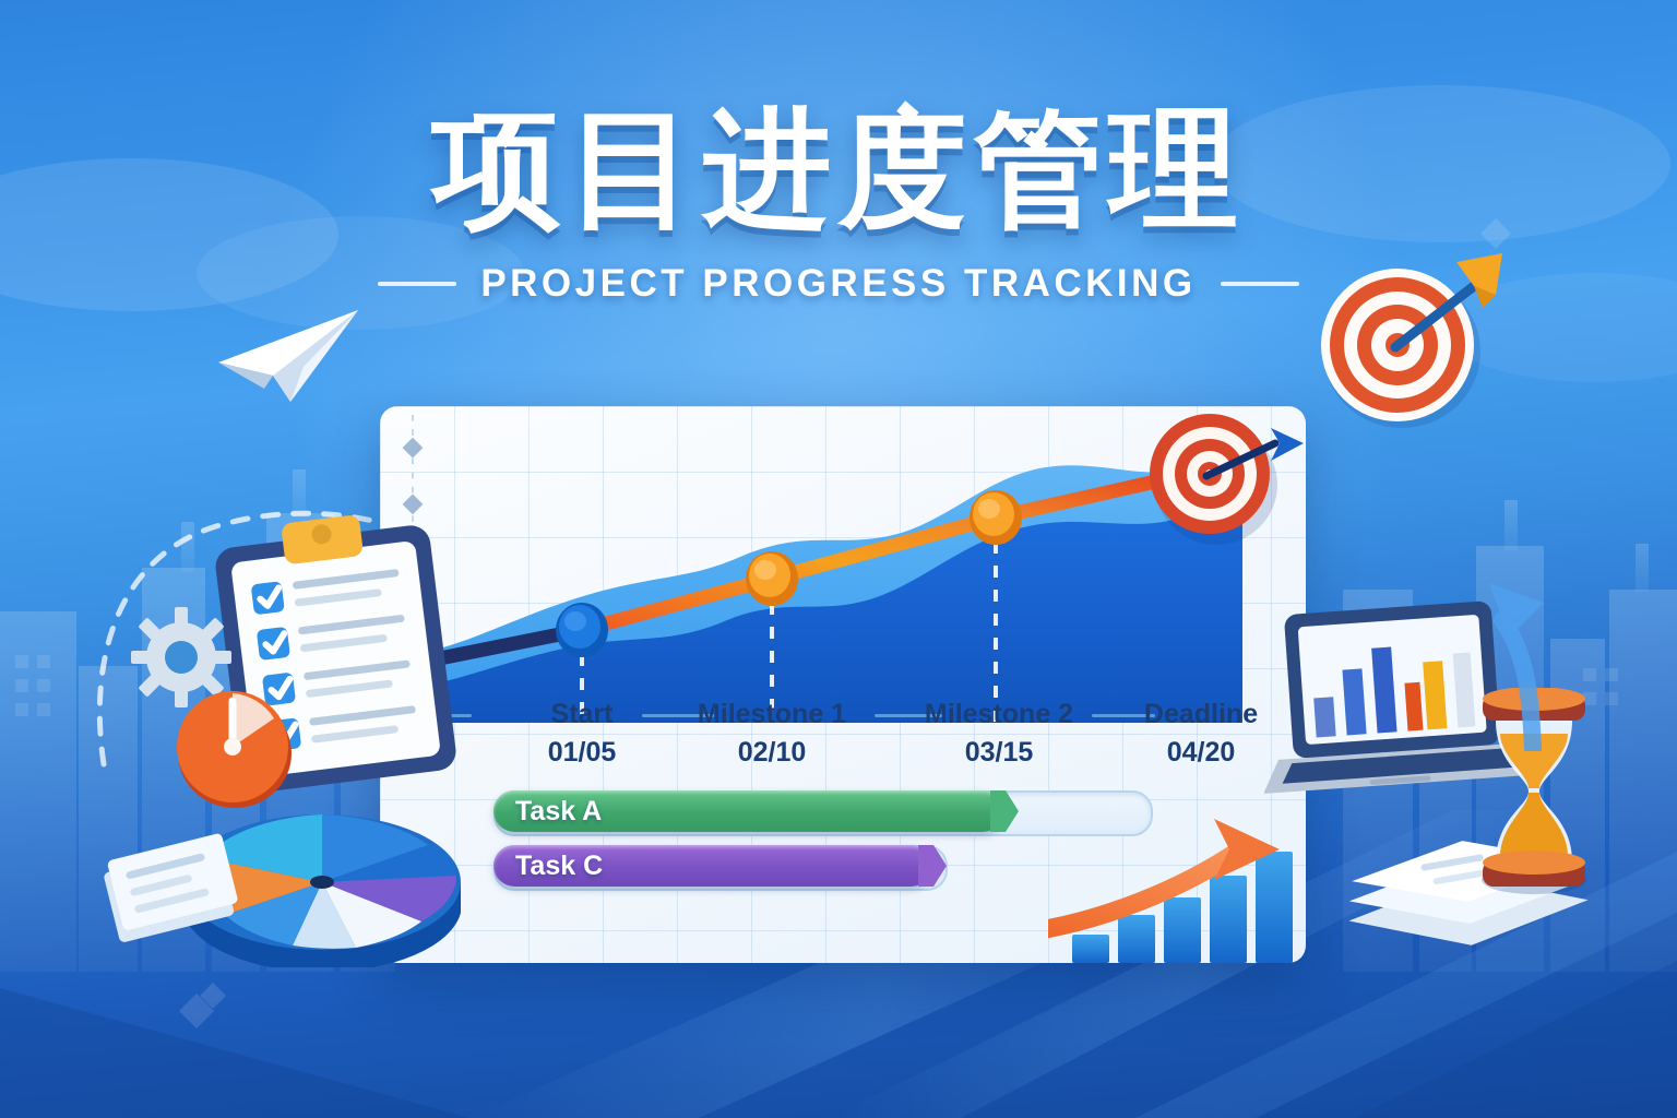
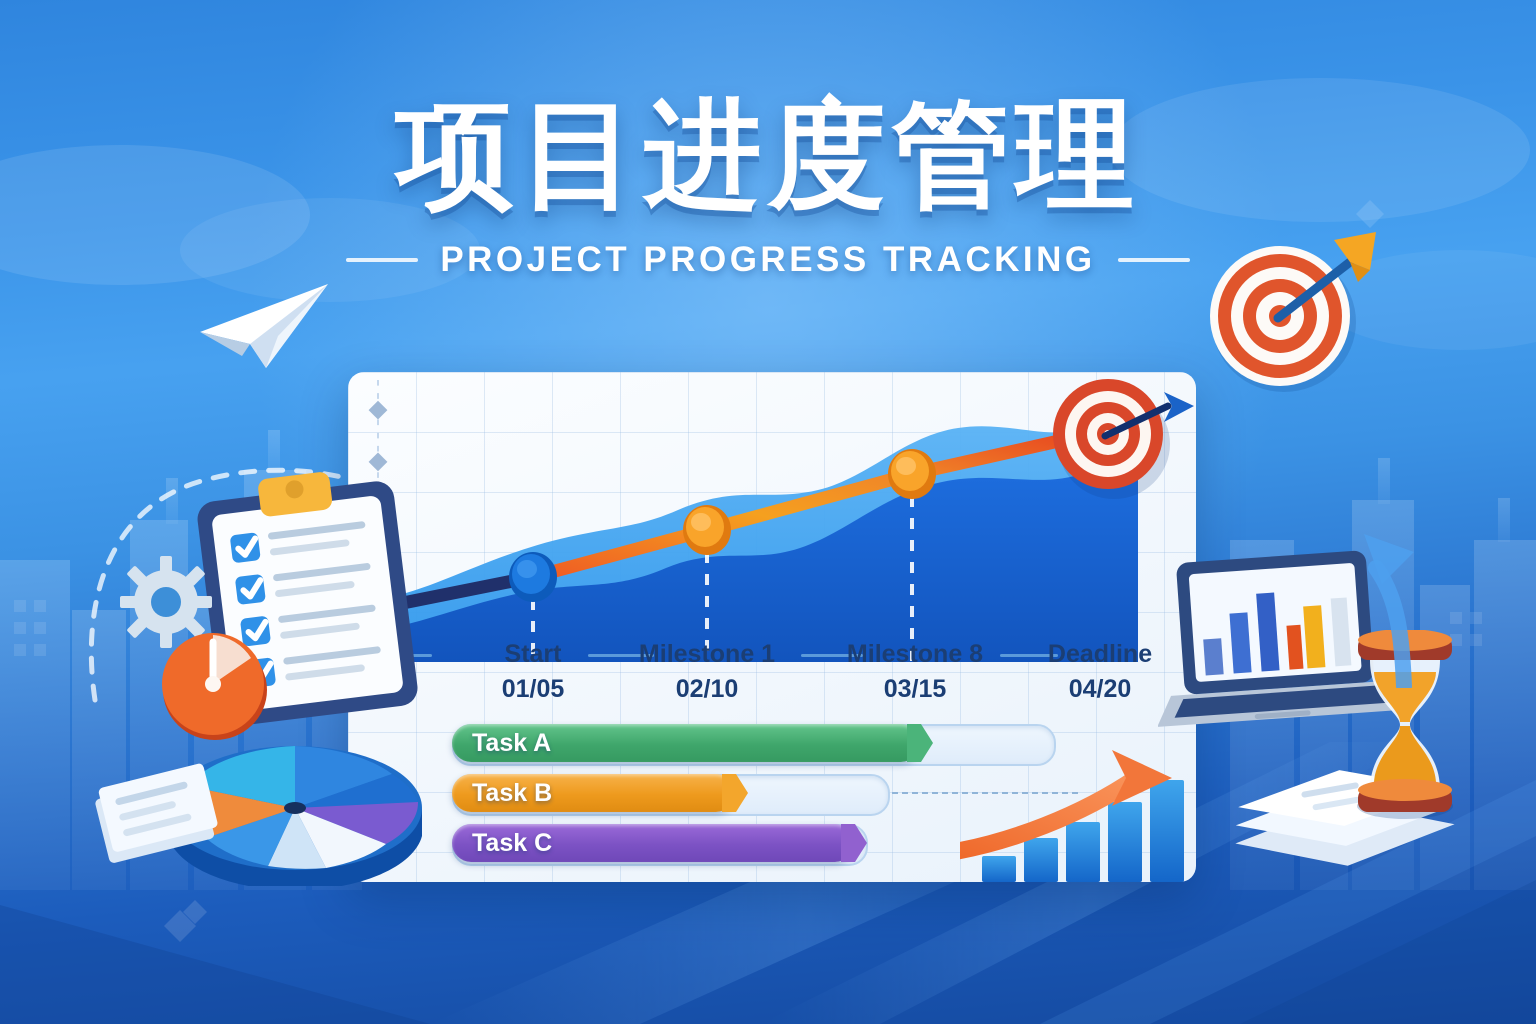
  项目进度管理
  PROJECT PROGRESS TRACKING
  Start
  01/05
  Milestone 1
  02/10
- Milestone 2
+ Milestone 8
  03/15
  Deadline
  04/20
  Task A
+ Task B
  Task C
